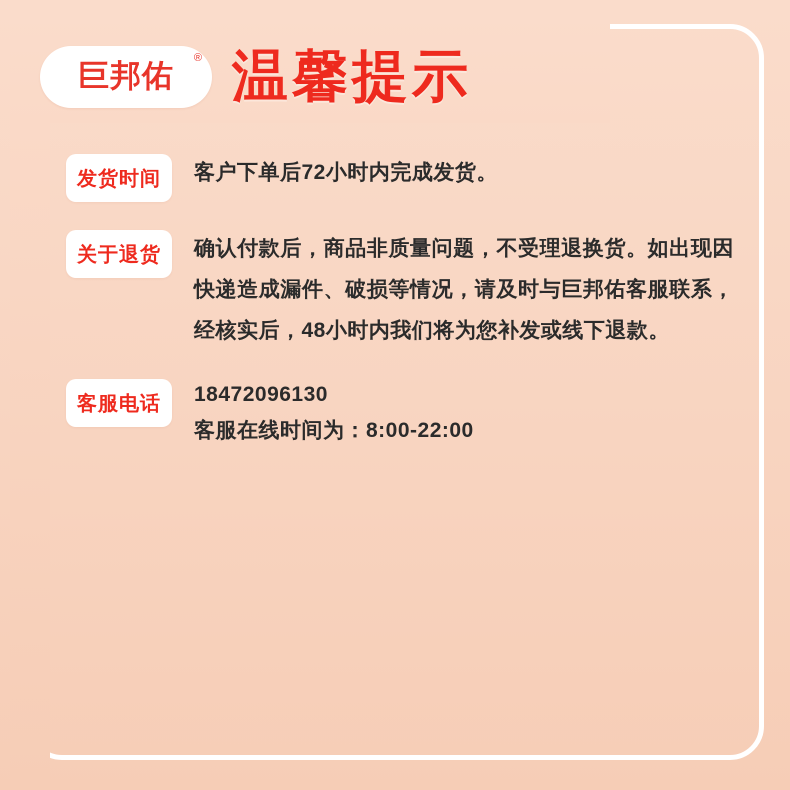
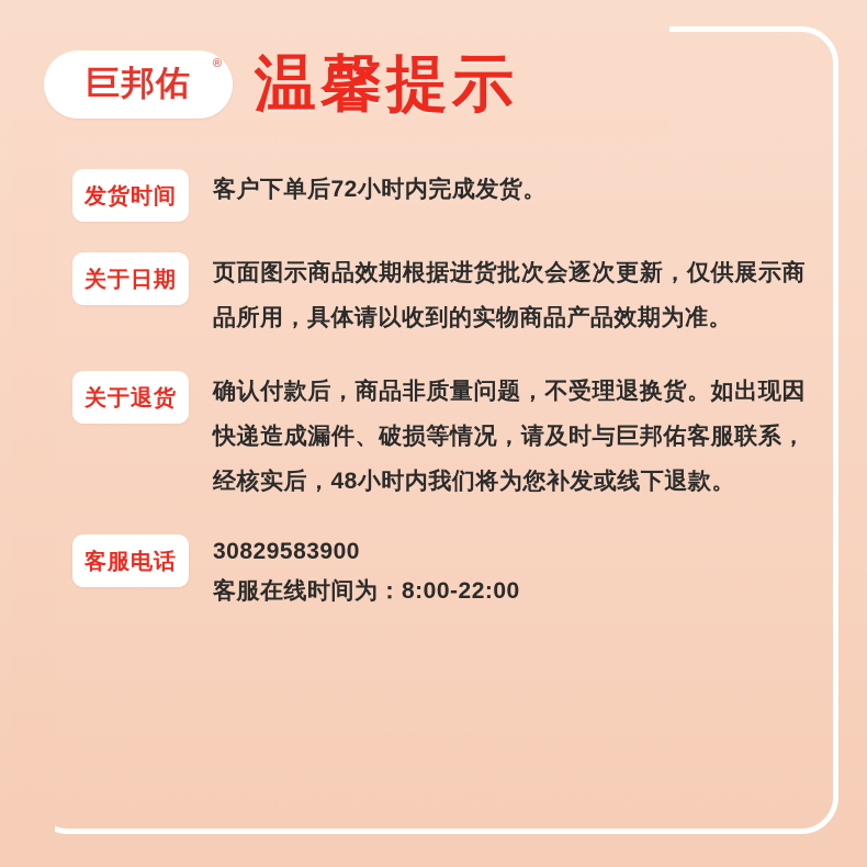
  巨邦佑
  ®
  温馨提示
  发货时间
  客户下单后72小时内完成发货。
+ 关于日期
+ 页面图示商品效期根据进货批次会逐次更新，仅供展示商品所用，具体请以收到的实物商品产品效期为准。
  关于退货
  确认付款后，商品非质量问题，不受理退换货。如出现因快递造成漏件、破损等情况，请及时与巨邦佑客服联系，经核实后，48小时内我们将为您补发或线下退款。
  客服电话
- 18472096130
+ 30829583900
  客服在线时间为：8:00-22:00
